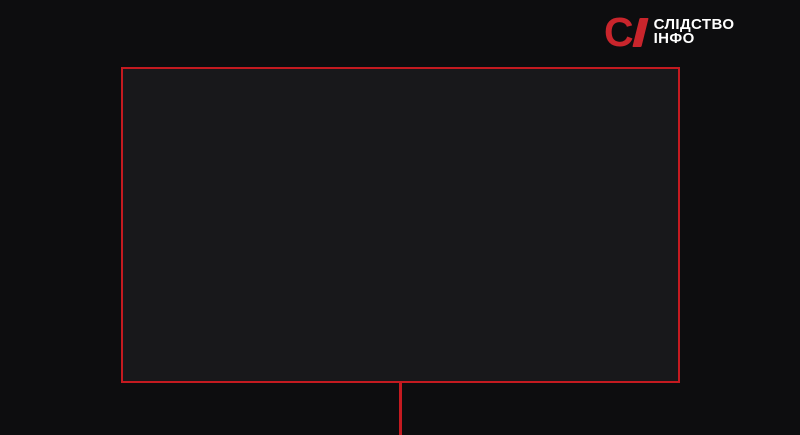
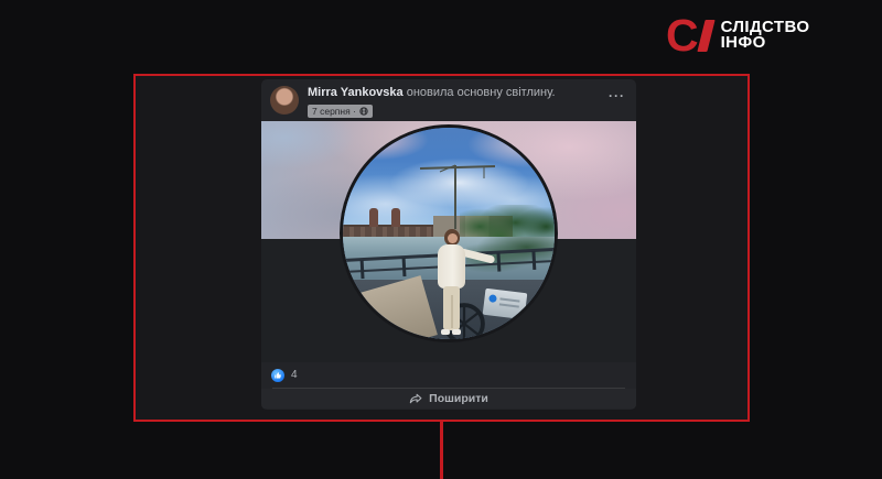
  С
  СЛІДСТВО
  ІНФО
+ Mirra Yankovska оновила основну світлину.
+ 7 серпня ·
+ ···
+ 4
+ Поширити
